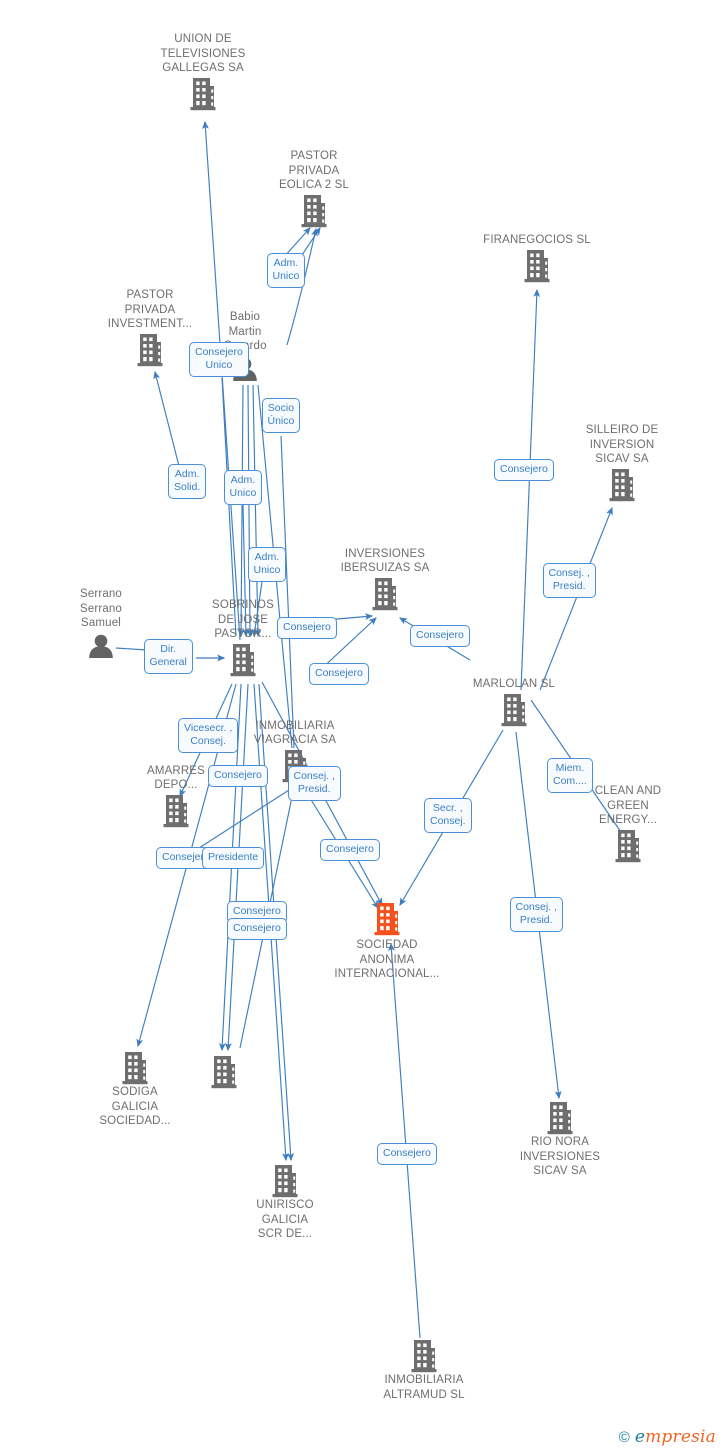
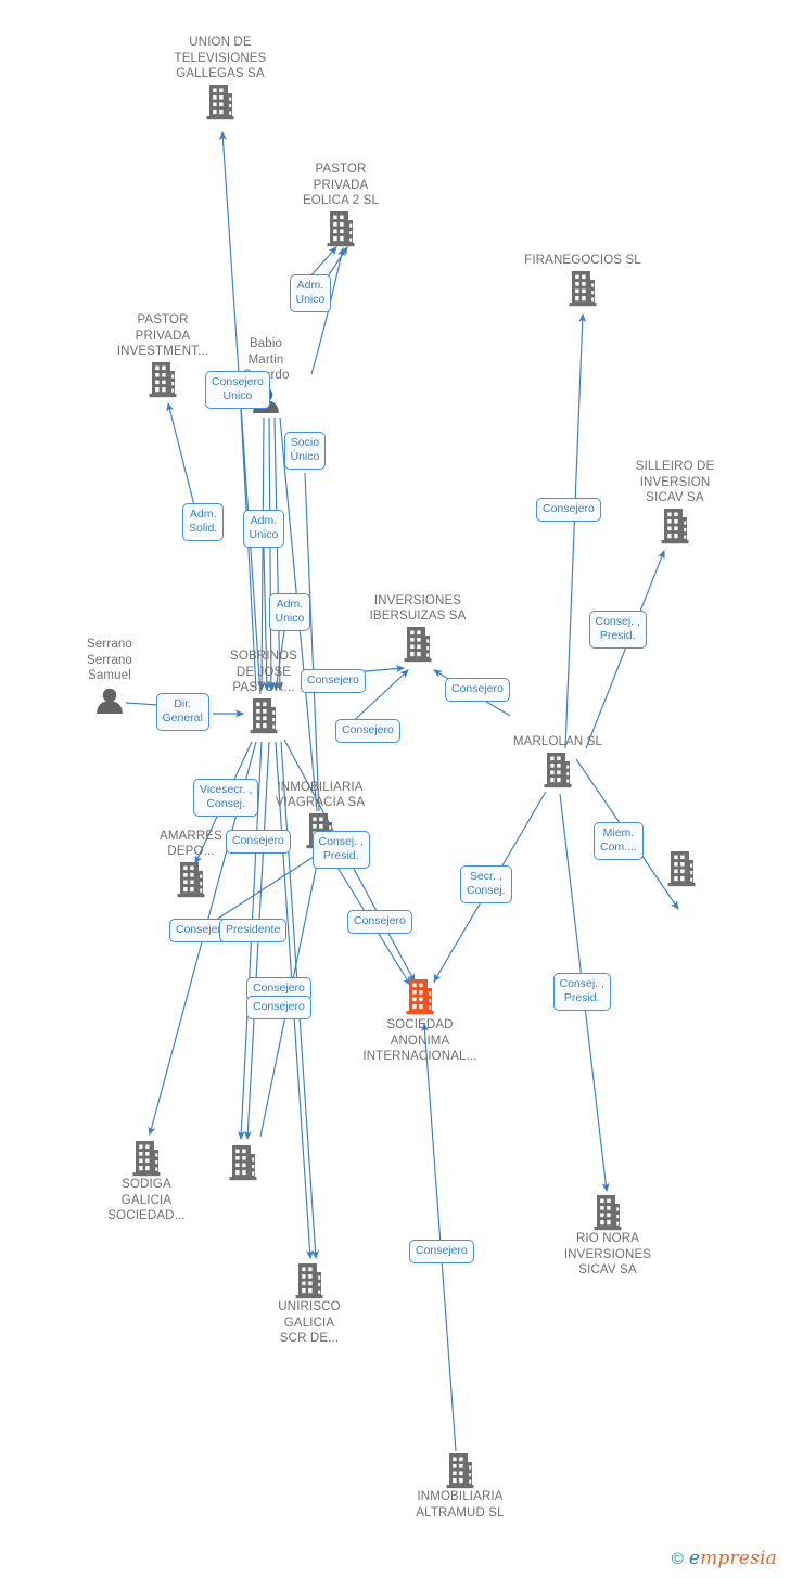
  UNION DE
  TELEVISIONES
  GALLEGAS SA
  PASTOR
  PRIVADA
  EOLICA 2 SL
  FIRANEGOCIOS SL
  PASTOR
  PRIVADA
  INVESTMENT...
  SILLEIRO DE
  INVERSION
  SICAV SA
  Babio
  Martin
  Serrano
  Serrano
  Samuel
  SOBRINOS
  DE JOSE
  PASTOR...
  INVERSIONES
  IBERSUIZAS SA
  MARLOLAN SL
  AMARRES
  DEPO...
  INMOBILIARIA
  VIAGRACIA SA
- CLEAN AND
- GREEN
- ENERGY...
  SOCIEDAD
  ANONIMA
  INTERNACIONAL...
  SODIGA
  GALICIA
  SOCIEDAD...
  RIO NORA
  INVERSIONES
  SICAV SA
  UNIRISCO
  GALICIA
  SCR DE...
  INMOBILIARIA
  ALTRAMUD SL
  Adm.
  Unico
  Consejero
  Unico
  Socio
  Único
  Adm.
  Solid.
  Adm.
  Unico
  Adm.
  Unico
  Consejero
  Consej. ,
  Presid.
  Consejero
  Consejero
  Dir.
  General
  Consejero
  Vicesecr. ,
  Consej.
  Miem.
  Com....
  Consejero
  Consej. ,
  Presid.
  Secr. ,
  Consej.
  Consejero
  Conseje
  Presidente
  Consejero
  Consejero
  Consej. ,
  Presid.
  Consejero
  ©
  empresia
